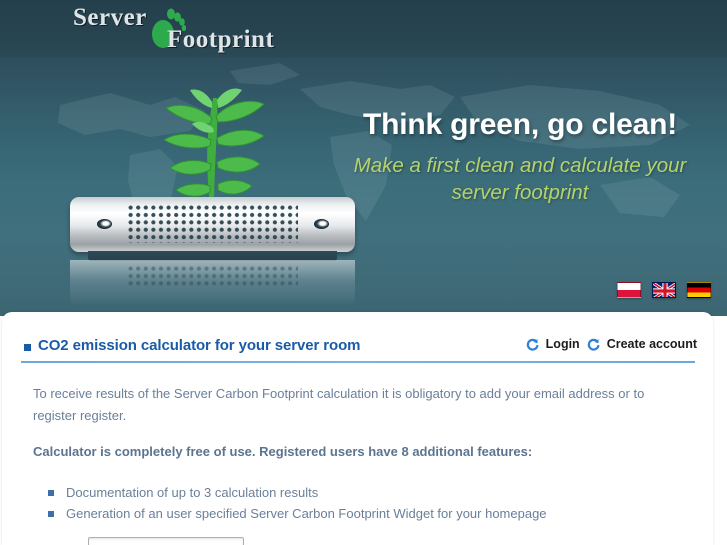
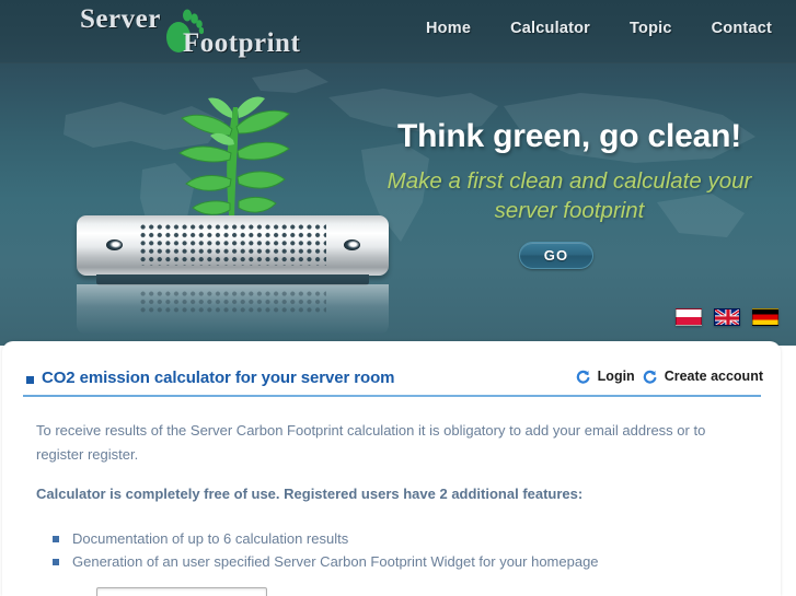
  Server
  Footprint
+ Home
+ Calculator
+ Topic
+ Contact
  Think green, go clean!
  Make a first clean and calculate your server footprint
+ GO
  CO2 emission calculator for your server room
  Login
  Create account
  To receive results of the Server Carbon Footprint calculation it is obligatory to add your email address or to register register.
- Calculator is completely free of use. Registered users have 8 additional features:
+ Calculator is completely free of use. Registered users have 2 additional features:
- Documentation of up to 3 calculation results
+ Documentation of up to 6 calculation results
  Generation of an user specified Server Carbon Footprint Widget for your homepage
